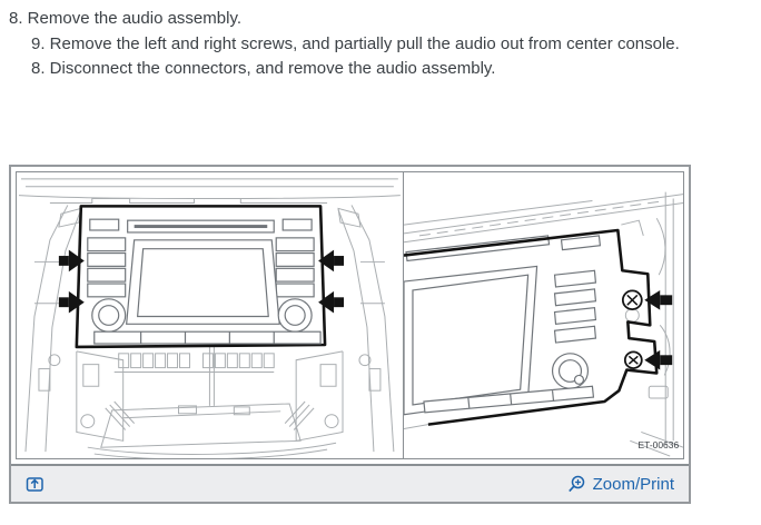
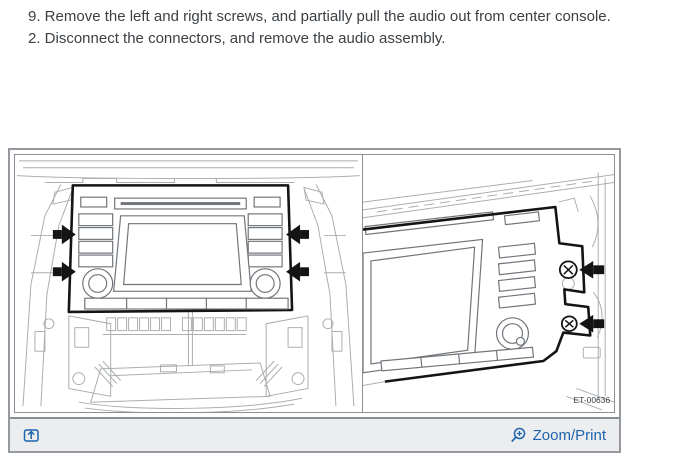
- 8. Remove the audio assembly.
  9. Remove the left and right screws, and partially pull the audio out from center console.
- 8. Disconnect the connectors, and remove the audio assembly.
+ 2. Disconnect the connectors, and remove the audio assembly.
  ET-00636
  Zoom/Print
